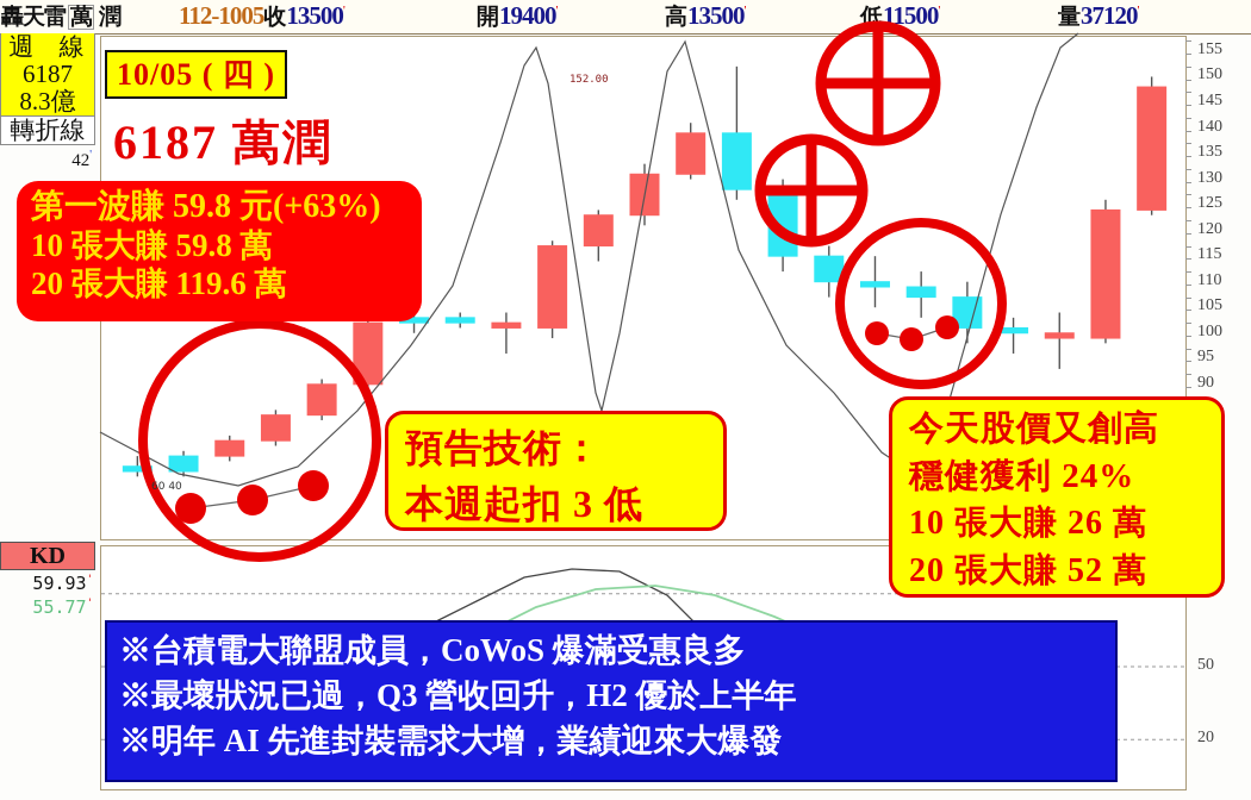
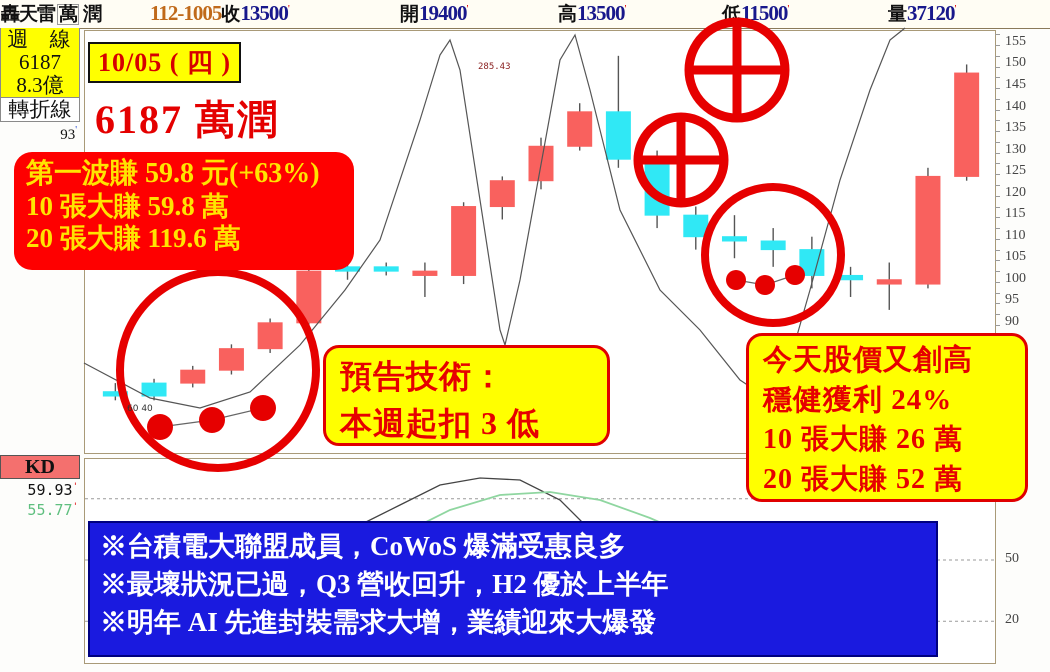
  轟天雷
  萬
  潤
  112-1005收13500'
  開19400'
  高13500'
  低11500'
  量37120'
  週 線
  6187
  8.3億
  轉折線
- 42'
+ 93'
  KD
  59.93'
  55.77'
  155
  150
  145
  140
  135
  130
  125
  120
  115
  110
  105
  100
  95
  90
  50
  20
- 152.00
+ 285.43
  60 40
  10/05 ( 四 )
  6187 萬潤
  第一波賺 59.8 元(+63%)
  10 張大賺 59.8 萬
  20 張大賺 119.6 萬
  預告技術：
  本週起扣 3 低
  今天股價又創高
  穩健獲利 24%
  10 張大賺 26 萬
  20 張大賺 52 萬
  ※台積電大聯盟成員，CoWoS 爆滿受惠良多
  ※最壞狀況已過，Q3 營收回升，H2 優於上半年
  ※明年 AI 先進封裝需求大增，業績迎來大爆發
